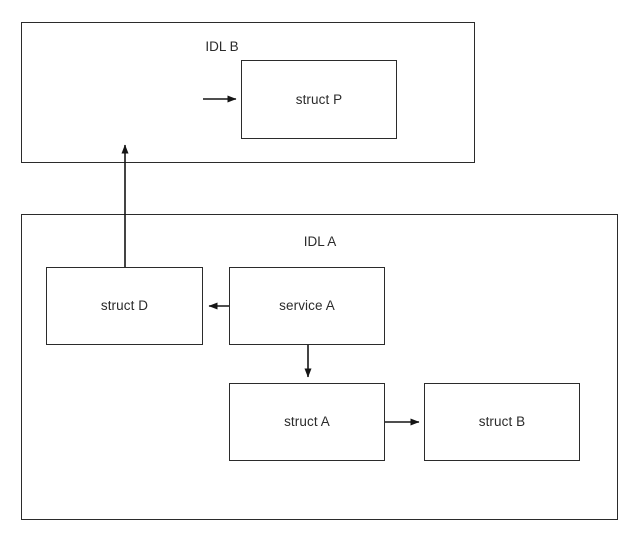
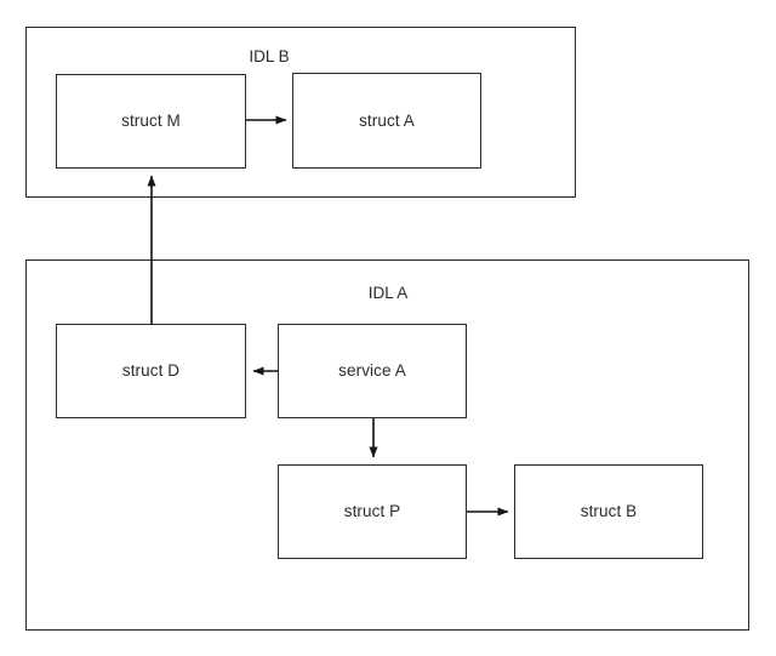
  IDL B
  IDL A
+ struct M
- struct P
+ struct A
  struct D
  service A
- struct A
+ struct P
  struct B
